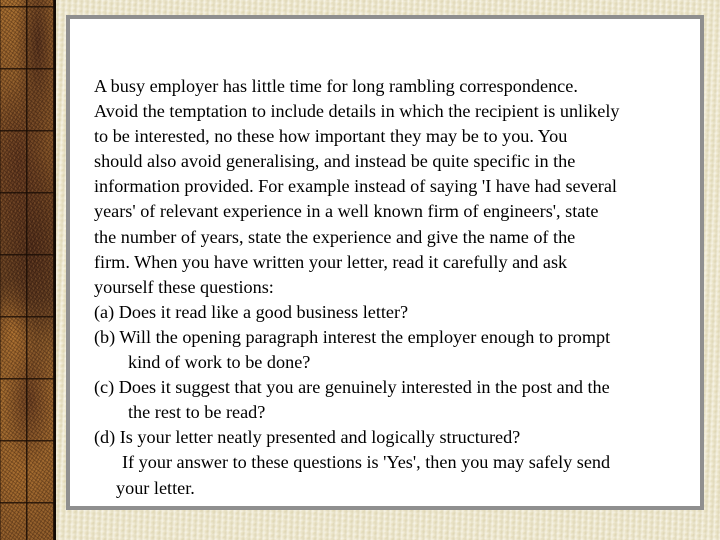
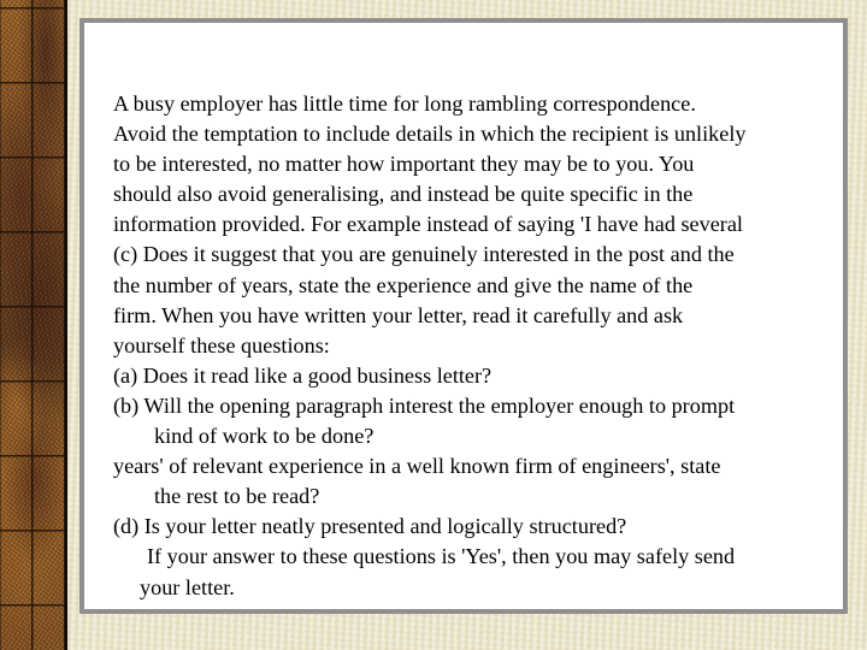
  A busy employer has little time for long rambling correspondence.
  Avoid the temptation to include details in which the recipient is unlikely
- to be interested, no these how important they may be to you. You
+ to be interested, no matter how important they may be to you. You
  should also avoid generalising, and instead be quite specific in the
  information provided. For example instead of saying 'I have had several
- years' of relevant experience in a well known firm of engineers', state
+ (c) Does it suggest that you are genuinely interested in the post and the
  the number of years, state the experience and give the name of the
  firm. When you have written your letter, read it carefully and ask
  yourself these questions:
  (a) Does it read like a good business letter?
  (b) Will the opening paragraph interest the employer enough to prompt
  kind of work to be done?
- (c) Does it suggest that you are genuinely interested in the post and the
+ years' of relevant experience in a well known firm of engineers', state
  the rest to be read?
  (d) Is your letter neatly presented and logically structured?
  If your answer to these questions is 'Yes', then you may safely send
  your letter.
